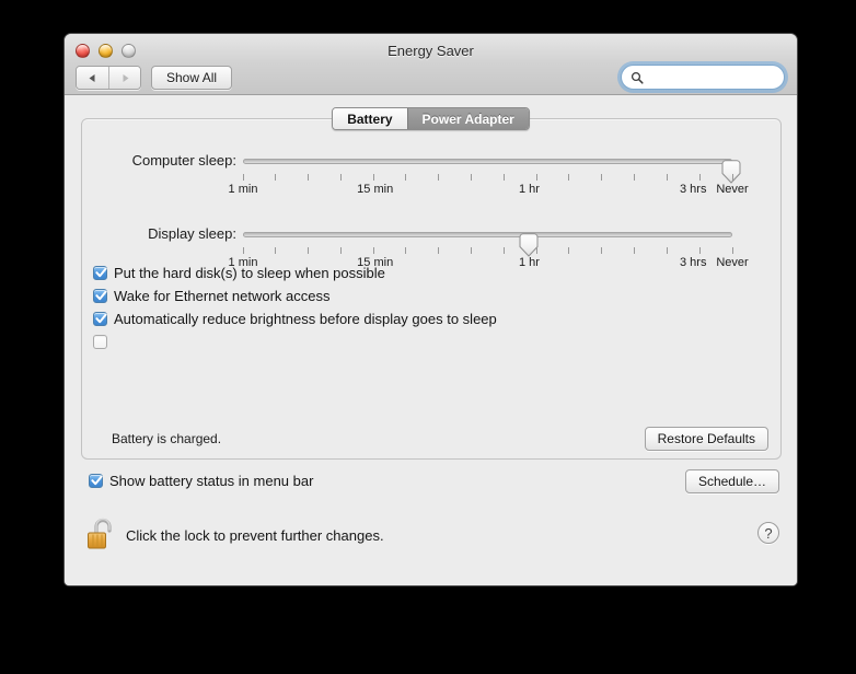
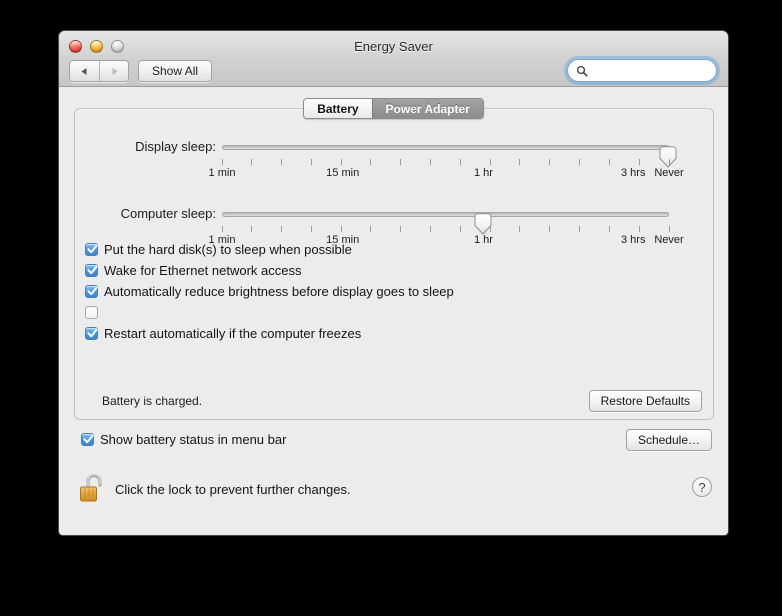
  Energy Saver
  Show All
  Battery
  Power Adapter
- Computer sleep:
+ Display sleep:
  1 min
  15 min
  1 hr
  3 hrs
  Never
- Display sleep:
+ Computer sleep:
  1 min
  15 min
  1 hr
  3 hrs
  Never
  Put the hard disk(s) to sleep when possible
  Wake for Ethernet network access
  Automatically reduce brightness before display goes to sleep
+ Restart automatically if the computer freezes
  Battery is charged.
  Restore Defaults
  Show battery status in menu bar
  Schedule…
  Click the lock to prevent further changes.
  ?
